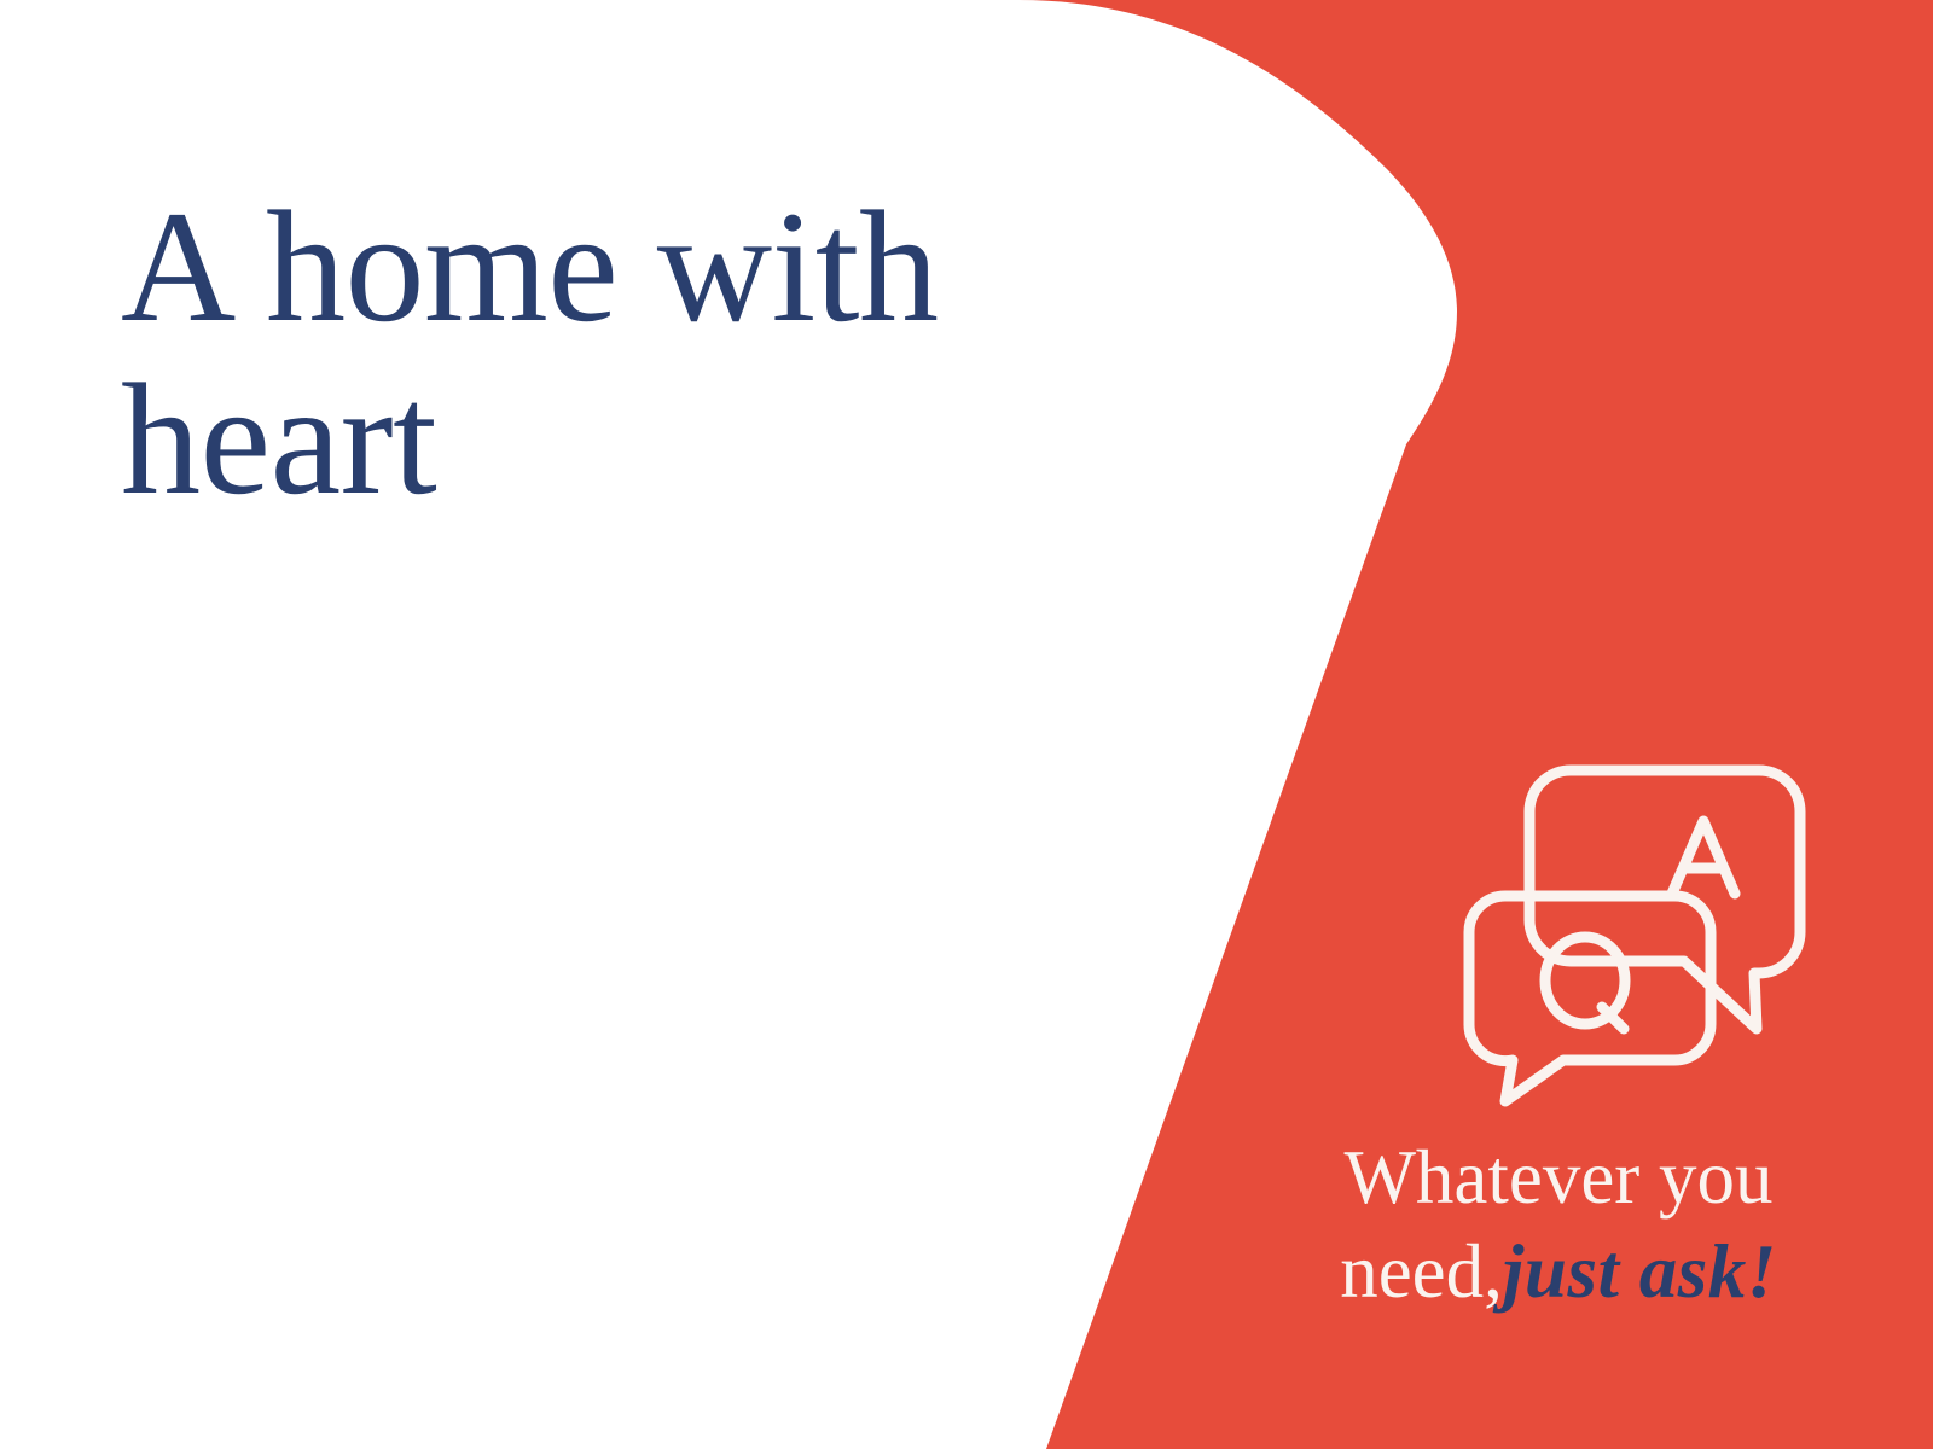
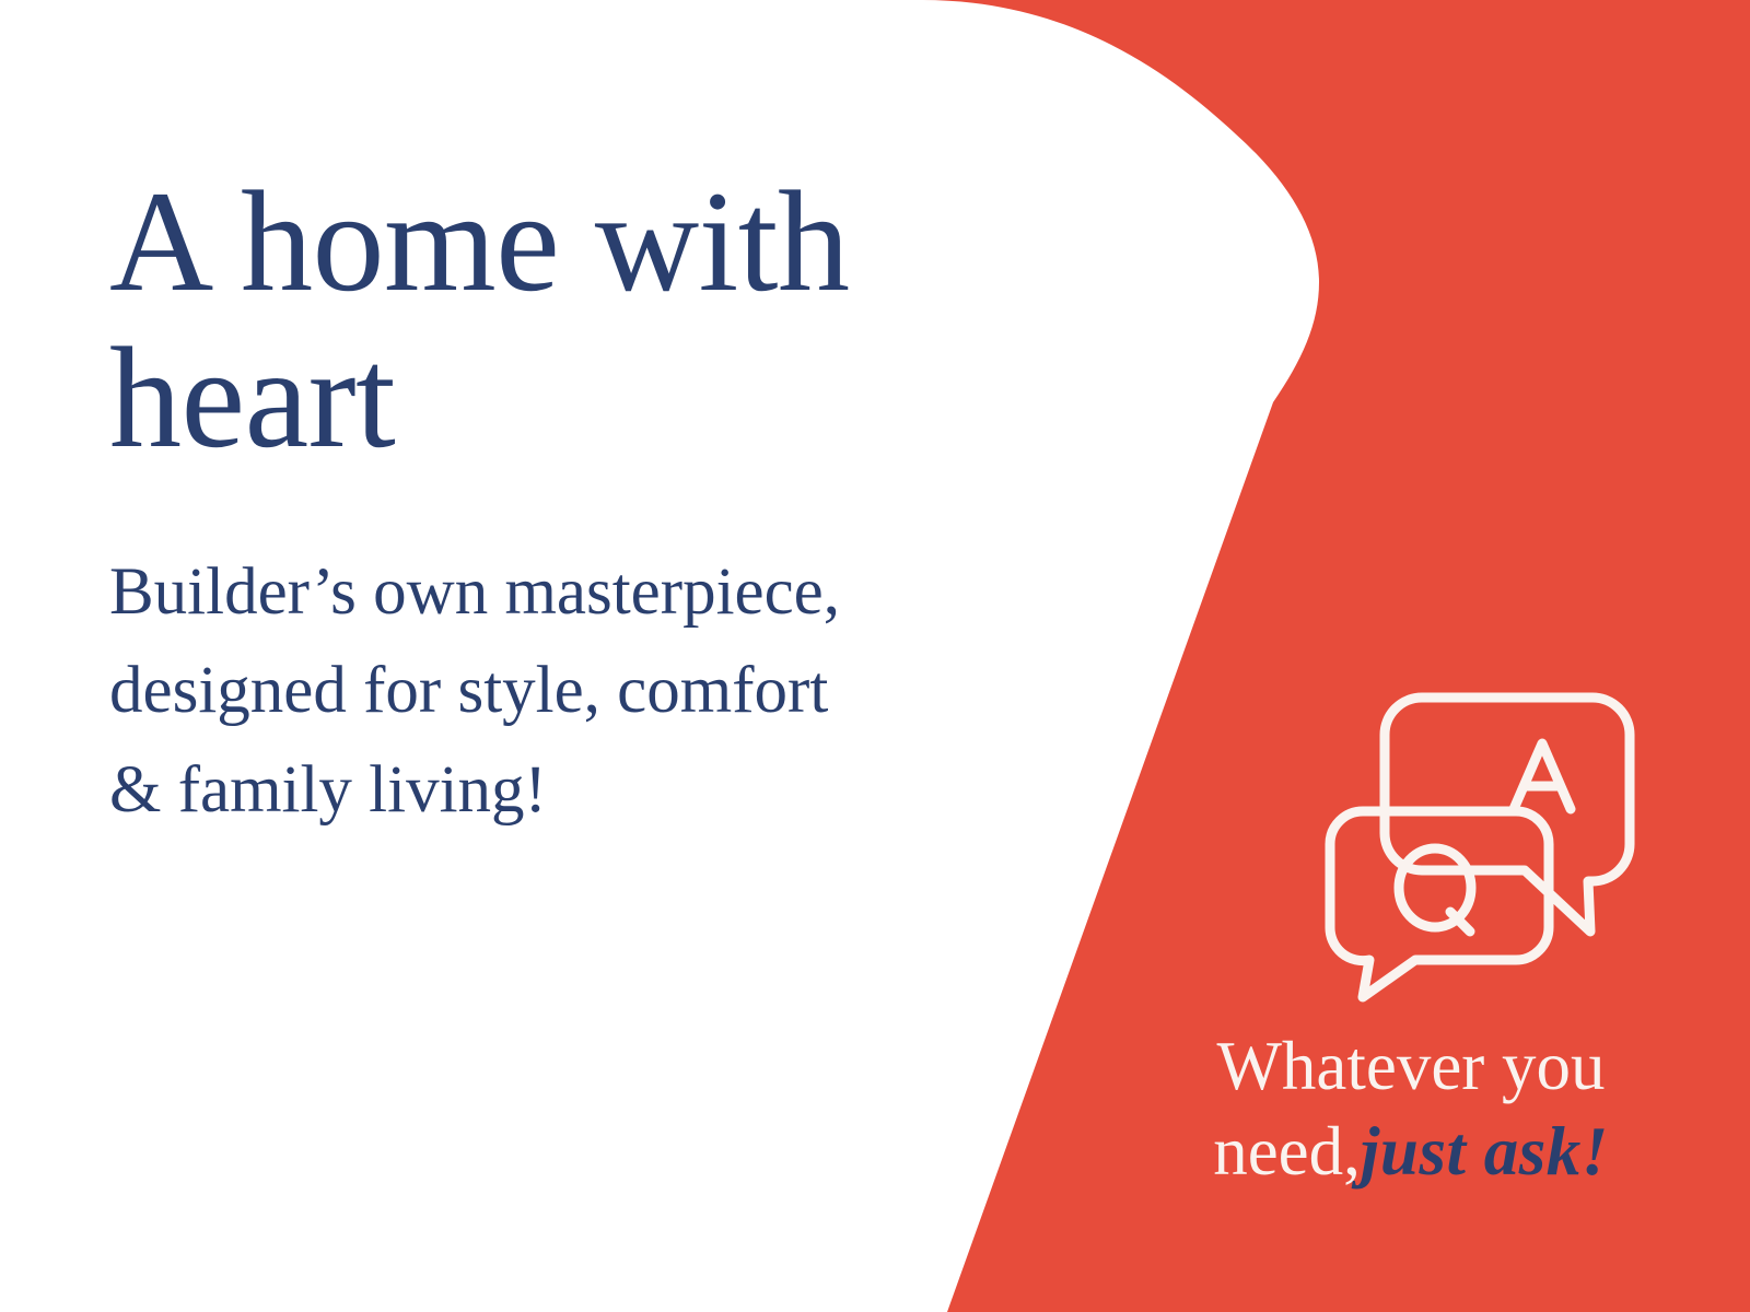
  A home with
  heart
+ Builder’s own masterpiece,
+ designed for style, comfort
+ & family living!
  Whatever you
  need,just ask!
